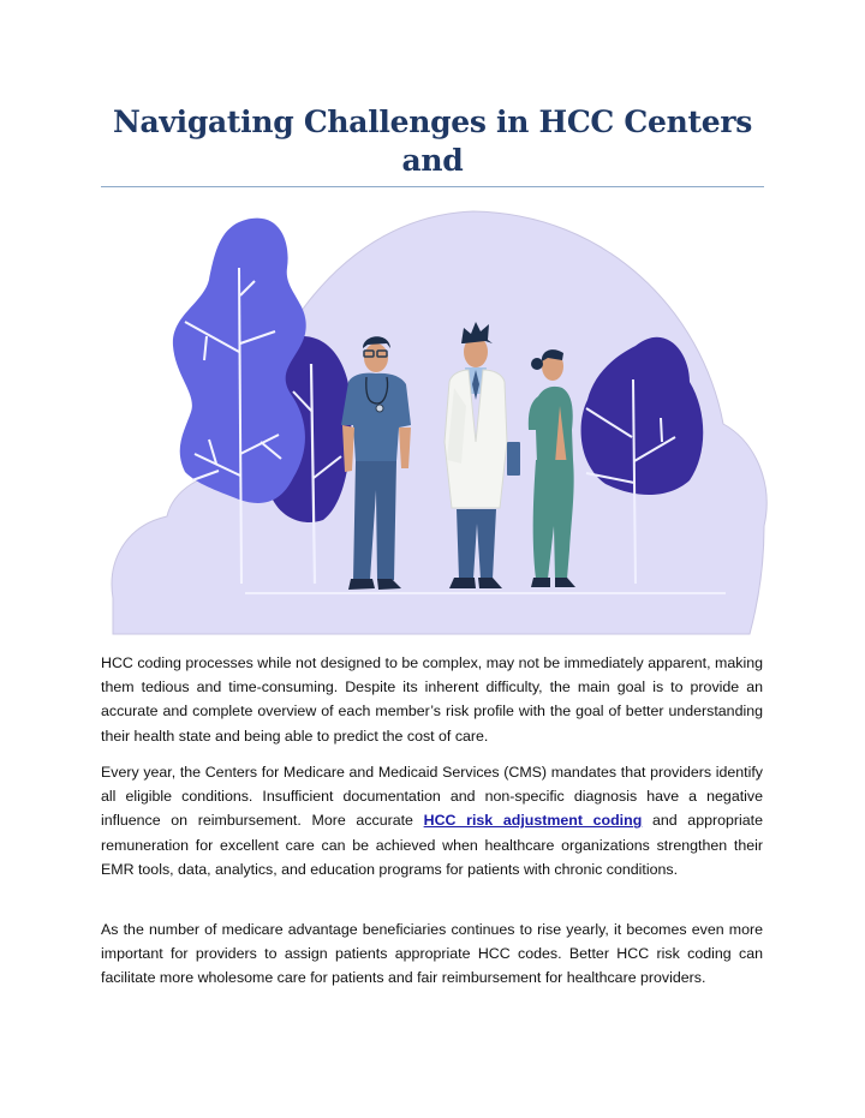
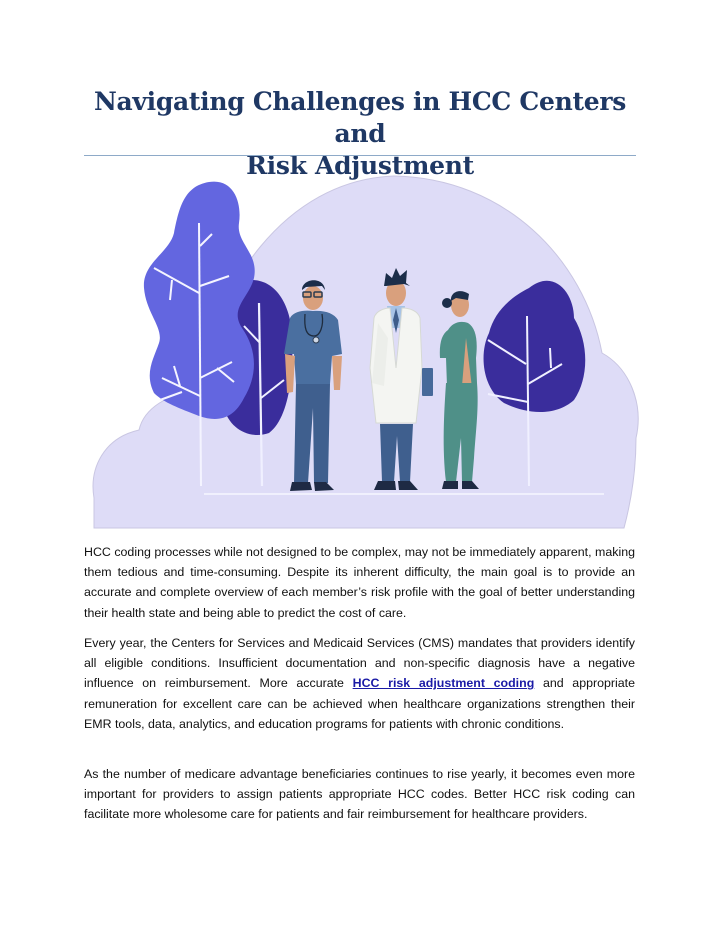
  Navigating Challenges in HCC Centers and
+ Risk Adjustment
  HCC coding processes while not designed to be complex, may not be immediately apparent, making them tedious and time-consuming. Despite its inherent difficulty, the main goal is to provide an accurate and complete overview of each member’s risk profile with the goal of better understanding their health state and being able to predict the cost of care.
- Every year, the Centers for Medicare and Medicaid Services (CMS) mandates that providers identify all eligible conditions. Insufficient documentation and non-specific diagnosis have a negative influence on reimbursement. More accurate HCC risk adjustment coding and appropriate remuneration for excellent care can be achieved when healthcare organizations strengthen their EMR tools, data, analytics, and education programs for patients with chronic conditions.
+ Every year, the Centers for Services and Medicaid Services (CMS) mandates that providers identify all eligible conditions. Insufficient documentation and non-specific diagnosis have a negative influence on reimbursement. More accurate HCC risk adjustment coding and appropriate remuneration for excellent care can be achieved when healthcare organizations strengthen their EMR tools, data, analytics, and education programs for patients with chronic conditions.
  As the number of medicare advantage beneficiaries continues to rise yearly, it becomes even more important for providers to assign patients appropriate HCC codes. Better HCC risk coding can facilitate more wholesome care for patients and fair reimbursement for healthcare providers.
